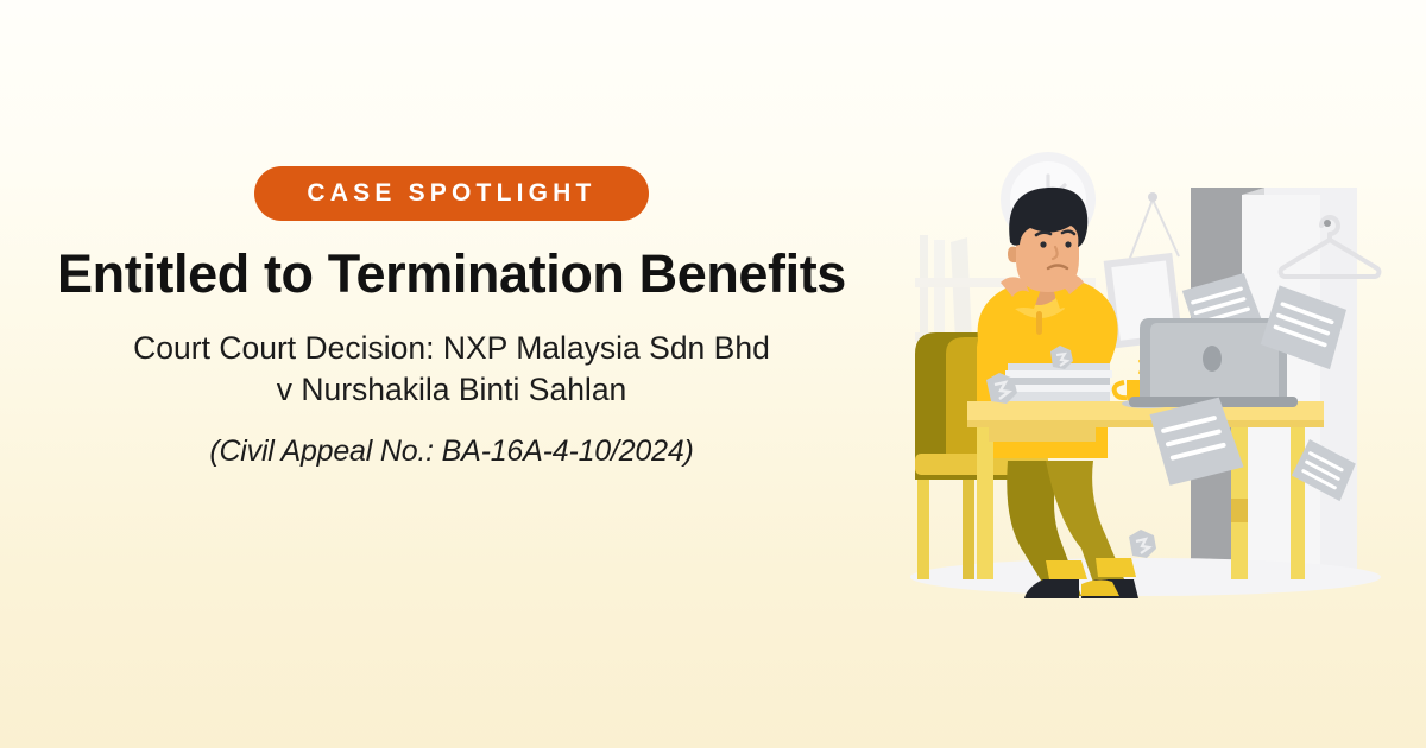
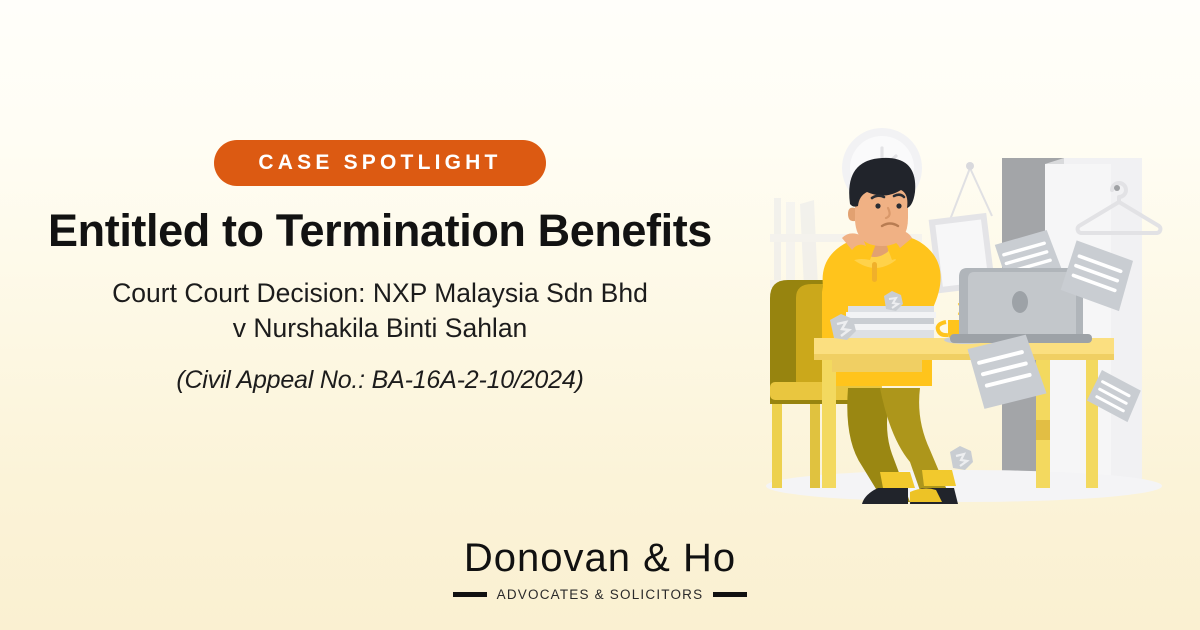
  CASE SPOTLIGHT
  Entitled to Termination Benefits
  Court Court Decision: NXP Malaysia Sdn Bhd
  v Nurshakila Binti Sahlan
- (Civil Appeal No.: BA-16A-4-10/2024)
+ (Civil Appeal No.: BA-16A-2-10/2024)
+ Donovan & Ho
+ ADVOCATES & SOLICITORS
